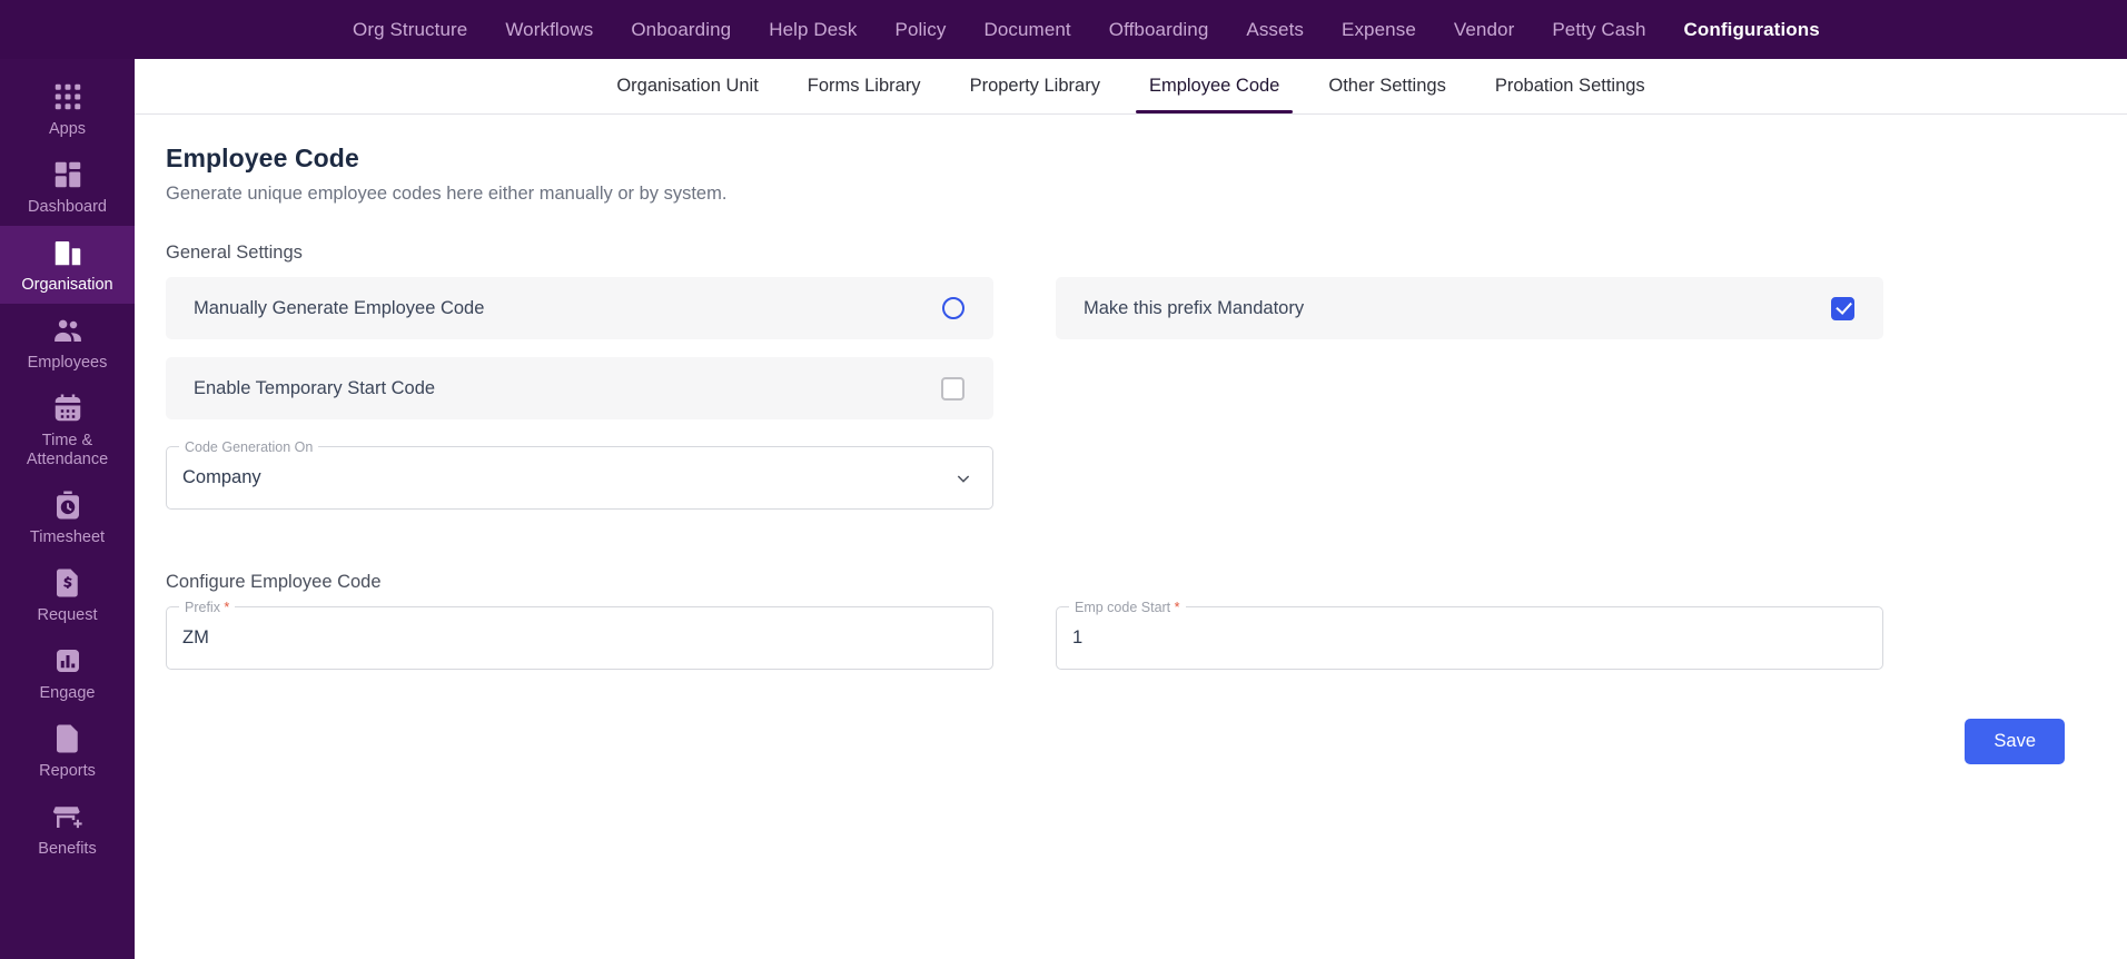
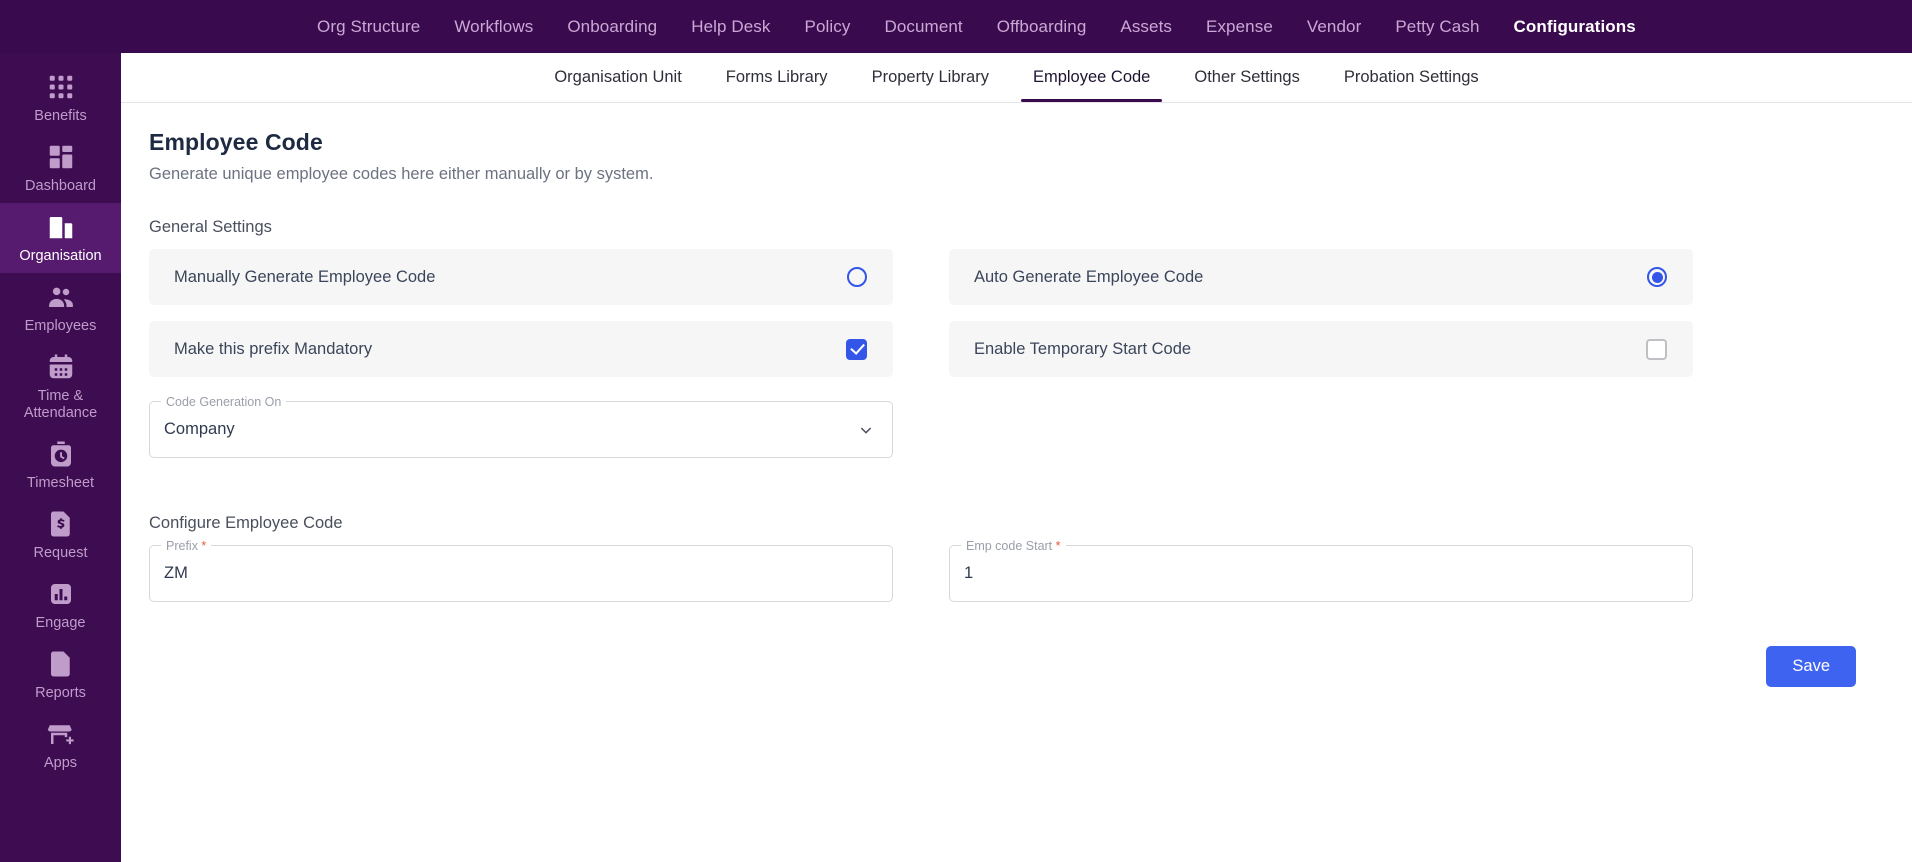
  Org Structure
  Workflows
  Onboarding
  Help Desk
  Policy
  Document
  Offboarding
  Assets
  Expense
  Vendor
  Petty Cash
  Configurations
- Apps
+ Benefits
  Dashboard
  Organisation
  Employees
  Time & Attendance
  Timesheet
  Request
  Engage
  Reports
- Benefits
+ Apps
  Organisation Unit
  Forms Library
  Property Library
  Employee Code
  Other Settings
  Probation Settings
  Employee Code
  Generate unique employee codes here either manually or by system.
  General Settings
  Manually Generate Employee Code
+ Auto Generate Employee Code
  Make this prefix Mandatory
  Enable Temporary Start Code
  Code Generation On
  Company
  Configure Employee Code
  Prefix *
  ZM
  Emp code Start *
  1
  Save
